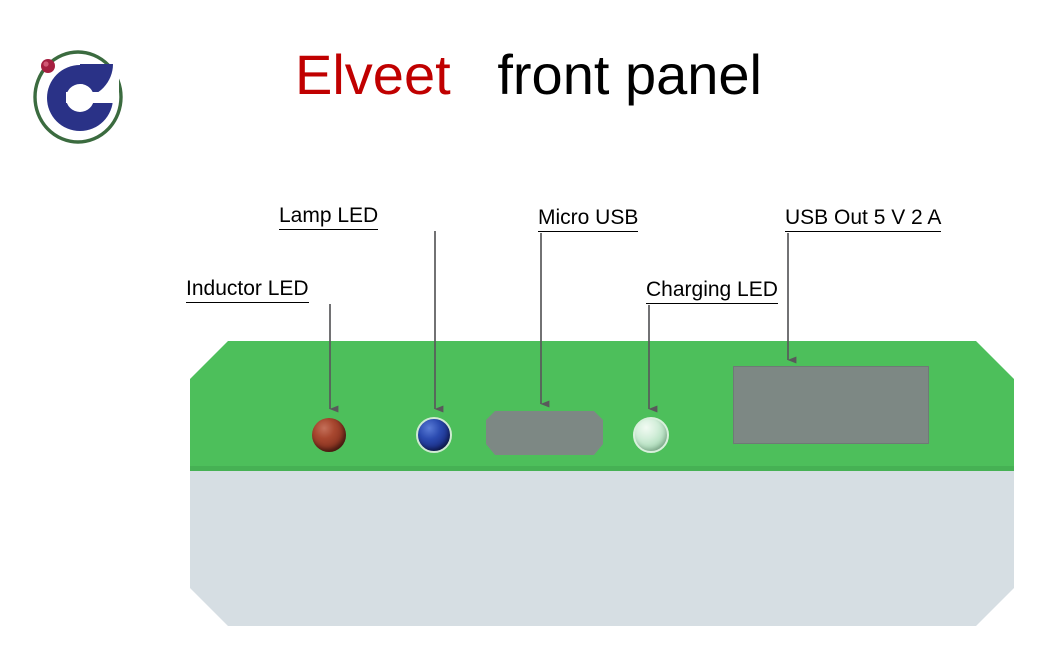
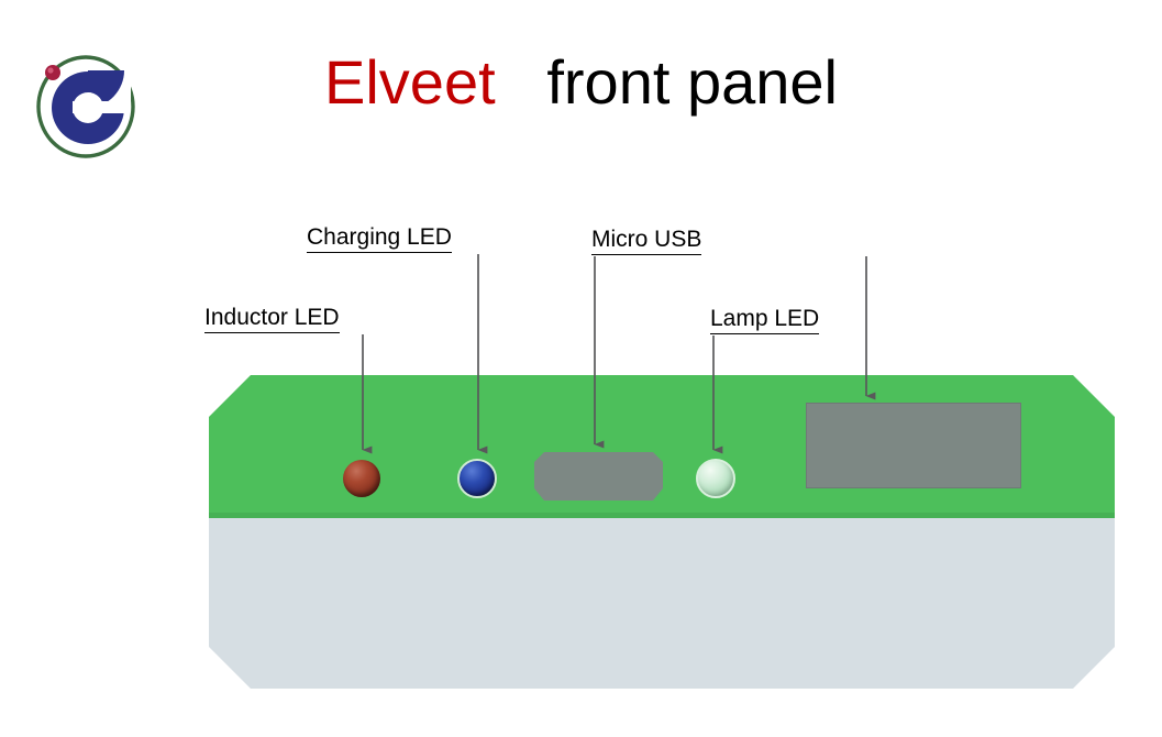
  Elveet front panel
  Inductor LED
- Lamp LED
+ Charging LED
  Micro USB
- Charging LED
+ Lamp LED
- USB Out 5 V 2 A
